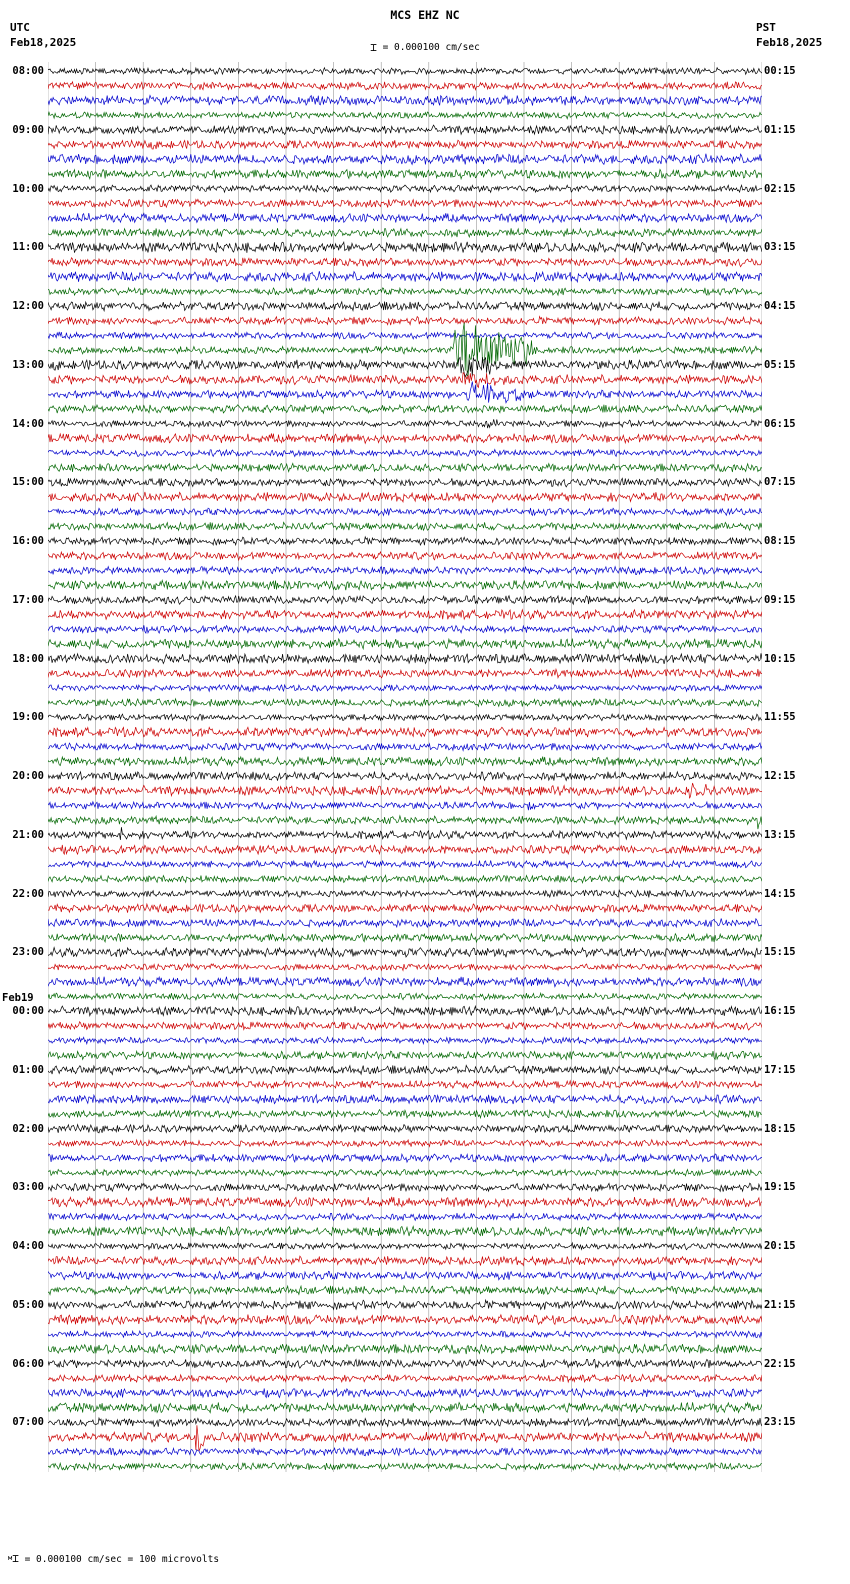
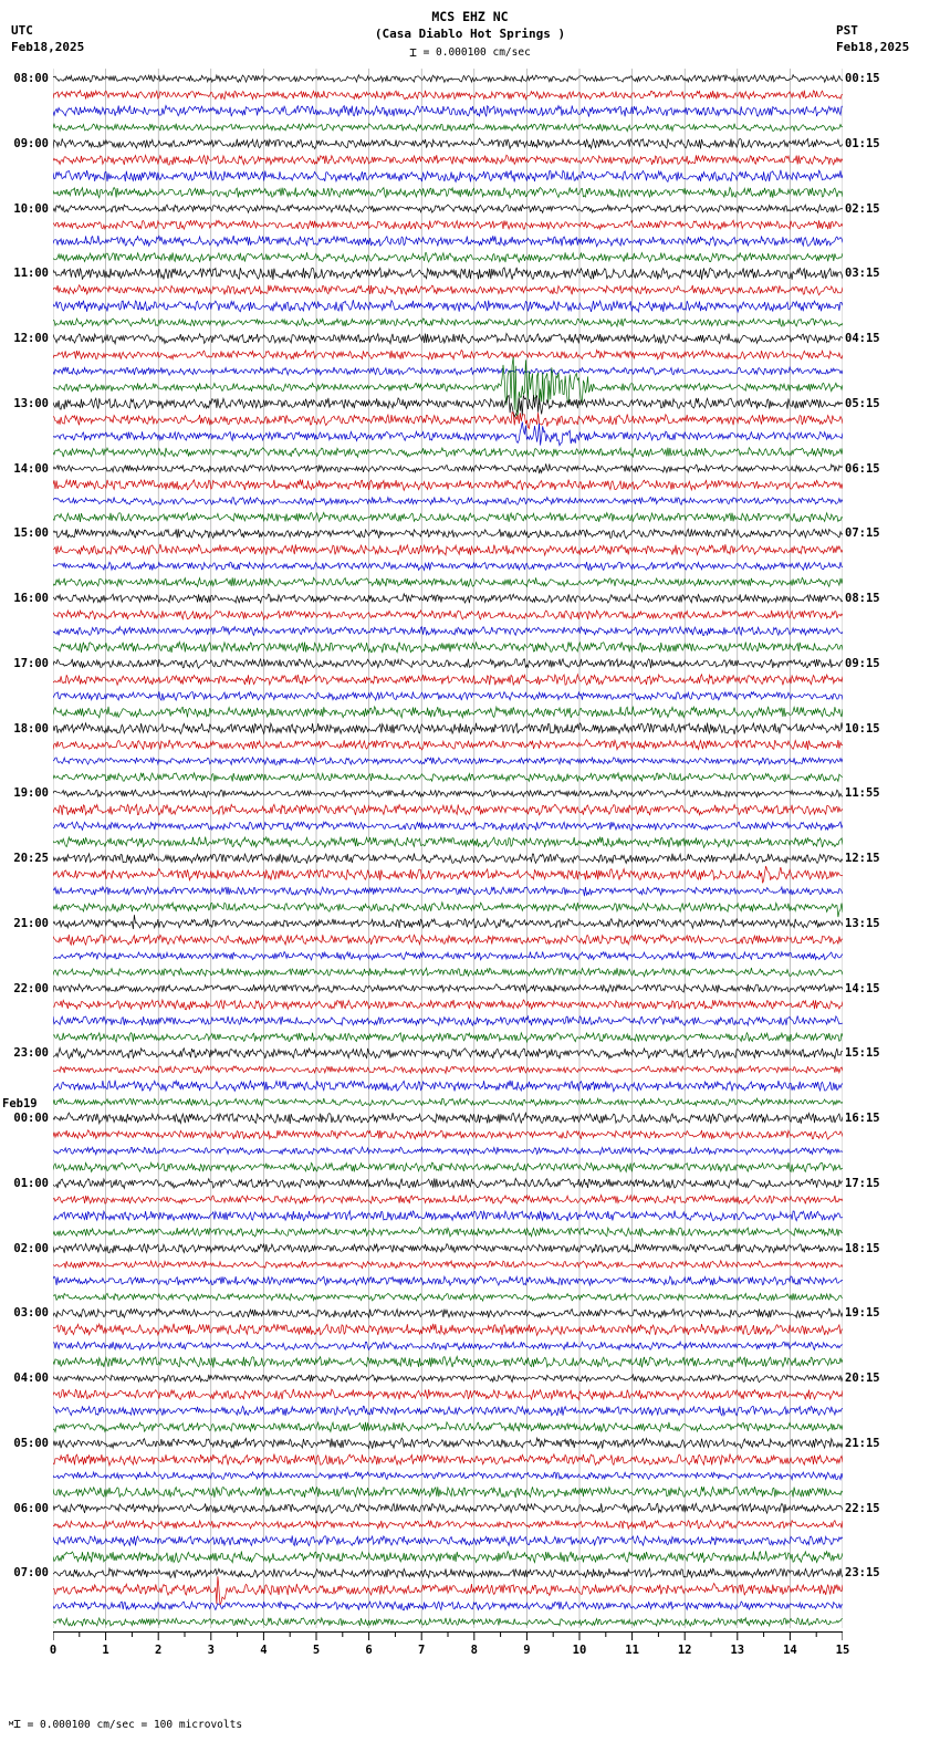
  UTC
  Feb18,2025
  MCS EHZ NC
+ (Casa Diablo Hot Springs )
  ⌶ = 0.000100 cm/sec
  PST
  Feb18,2025
  08:00
  00:15
  09:00
  01:15
  10:00
  02:15
  11:00
  03:15
  12:00
  04:15
  13:00
  05:15
  14:00
  06:15
  15:00
  07:15
  16:00
  08:15
  17:00
  09:15
  18:00
  10:15
  19:00
  11:55
- 20:00
+ 20:25
  12:15
  21:00
  13:15
  22:00
  14:15
  23:00
  15:15
  00:00
  16:15
  01:00
  17:15
  02:00
  18:15
  03:00
  19:15
  04:00
  20:15
  05:00
  21:15
  06:00
  22:15
  07:00
  23:15
  Feb19
+ 0
+ 1
+ 2
+ 3
+ 4
+ 5
+ 6
+ 7
+ 8
+ 9
+ 10
+ 11
+ 12
+ 13
+ 14
+ 15
  м⌶ = 0.000100 cm/sec = 100 microvolts
